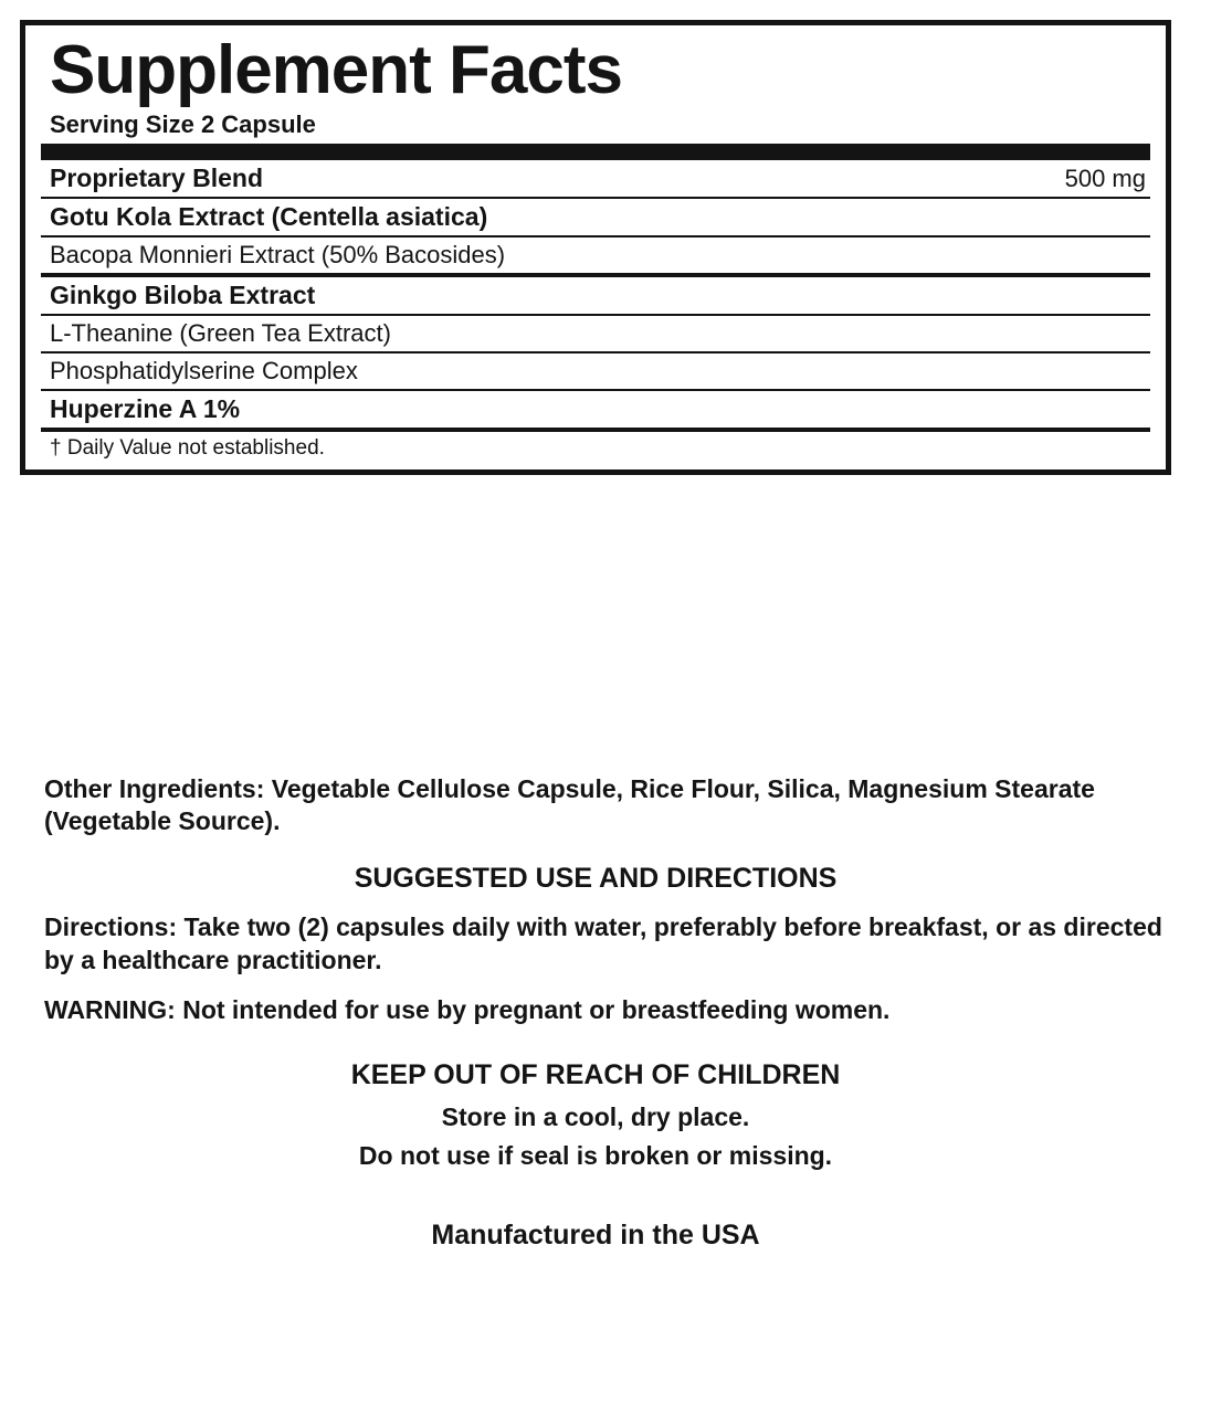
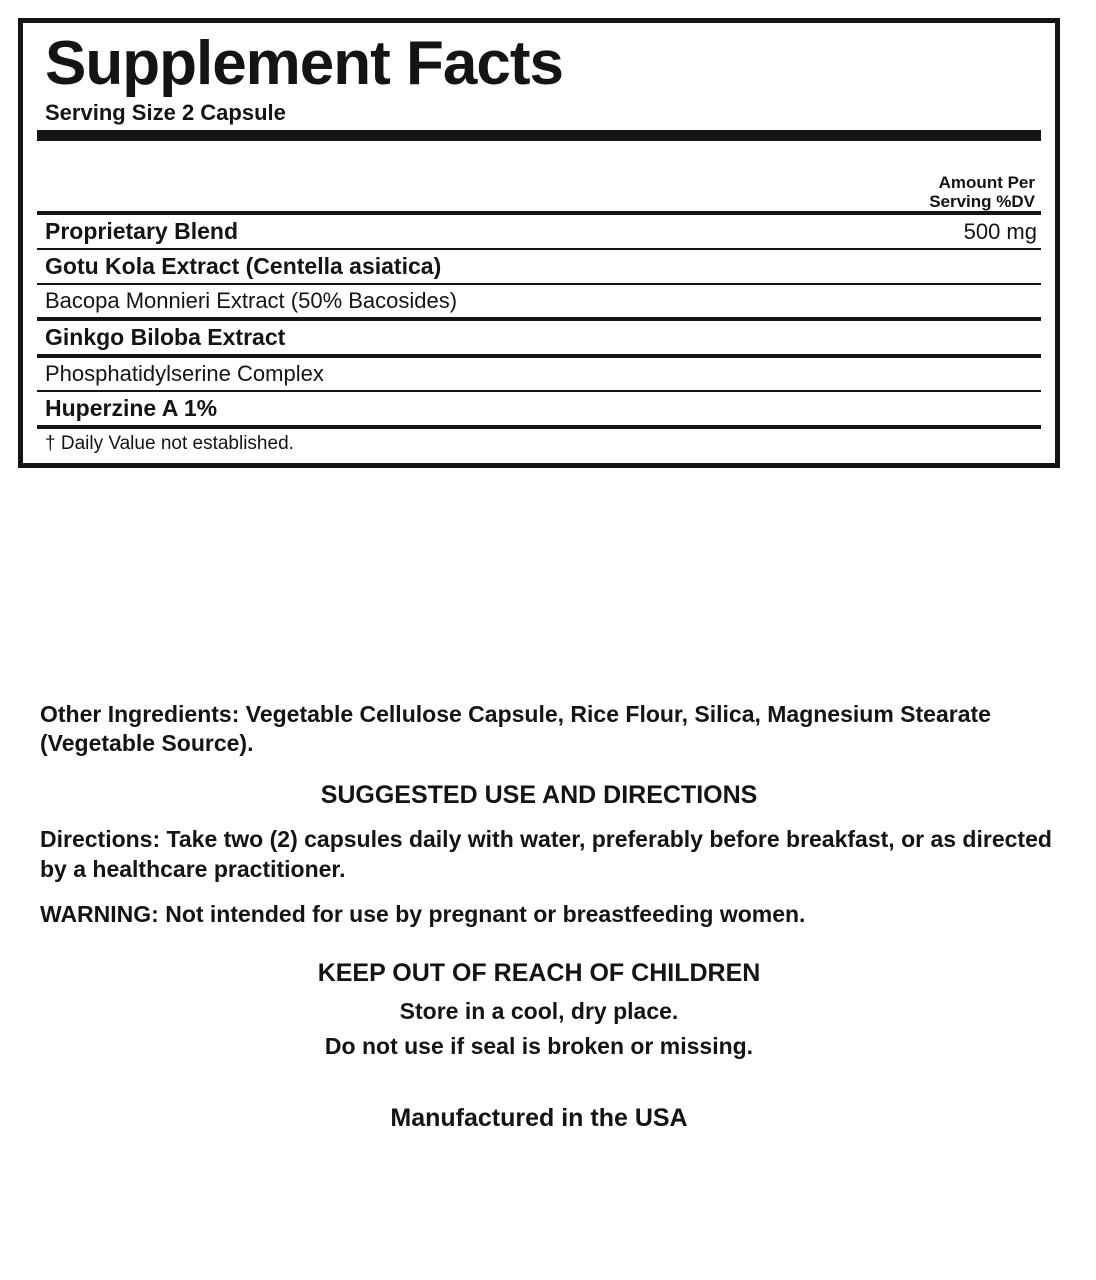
  Supplement Facts
  Serving Size 2 Capsule
+ Amount Per Serving %DV
  Proprietary Blend
  500 mg
  Gotu Kola Extract (Centella asiatica)
  Bacopa Monnieri Extract (50% Bacosides)
  Ginkgo Biloba Extract
- L-Theanine (Green Tea Extract)
  Phosphatidylserine Complex
  Huperzine A 1%
  † Daily Value not established.
  Other Ingredients: Vegetable Cellulose Capsule, Rice Flour, Silica, Magnesium Stearate (Vegetable Source).
  SUGGESTED USE AND DIRECTIONS
  Directions: Take two (2) capsules daily with water, preferably before breakfast, or as directed by a healthcare practitioner.
  WARNING: Not intended for use by pregnant or breastfeeding women.
  KEEP OUT OF REACH OF CHILDREN
  Store in a cool, dry place.
  Do not use if seal is broken or missing.
  Manufactured in the USA
